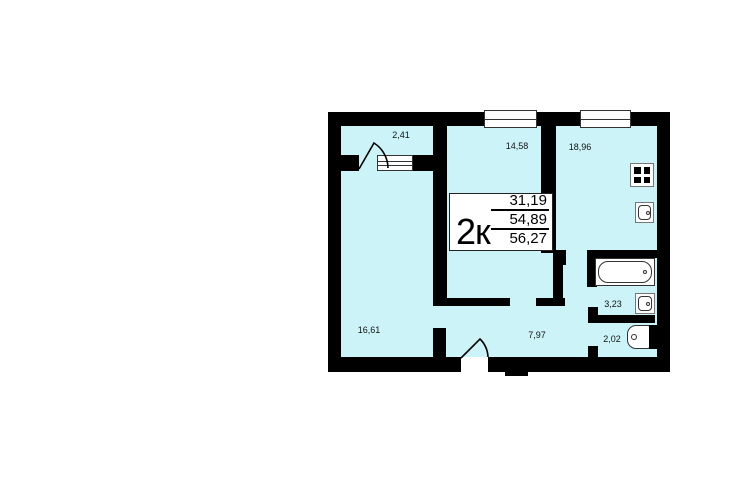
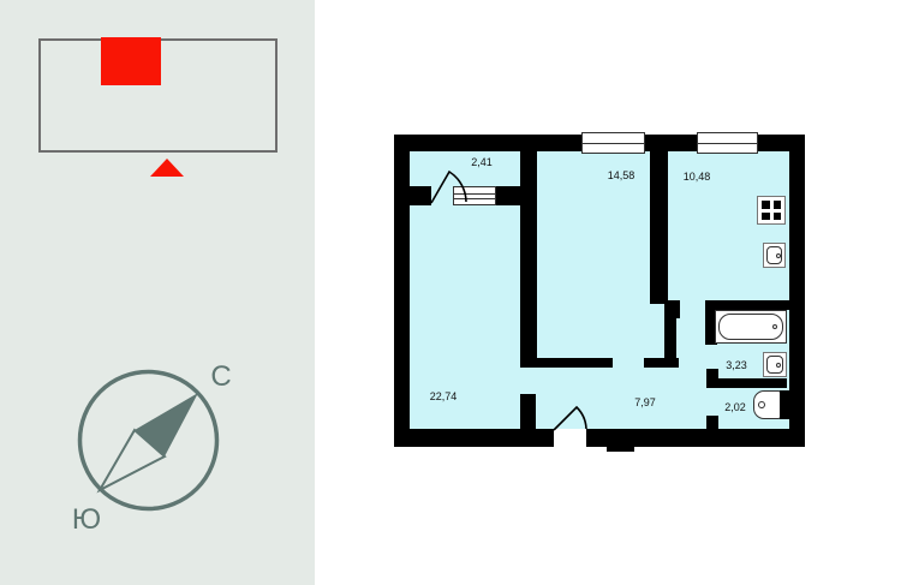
+ С
+ Ю
  2,41
  14,58
- 18,96
+ 10,48
- 16,61
+ 22,74
  7,97
  3,23
  2,02
- 2к
- 31,19
- 54,89
- 56,27
